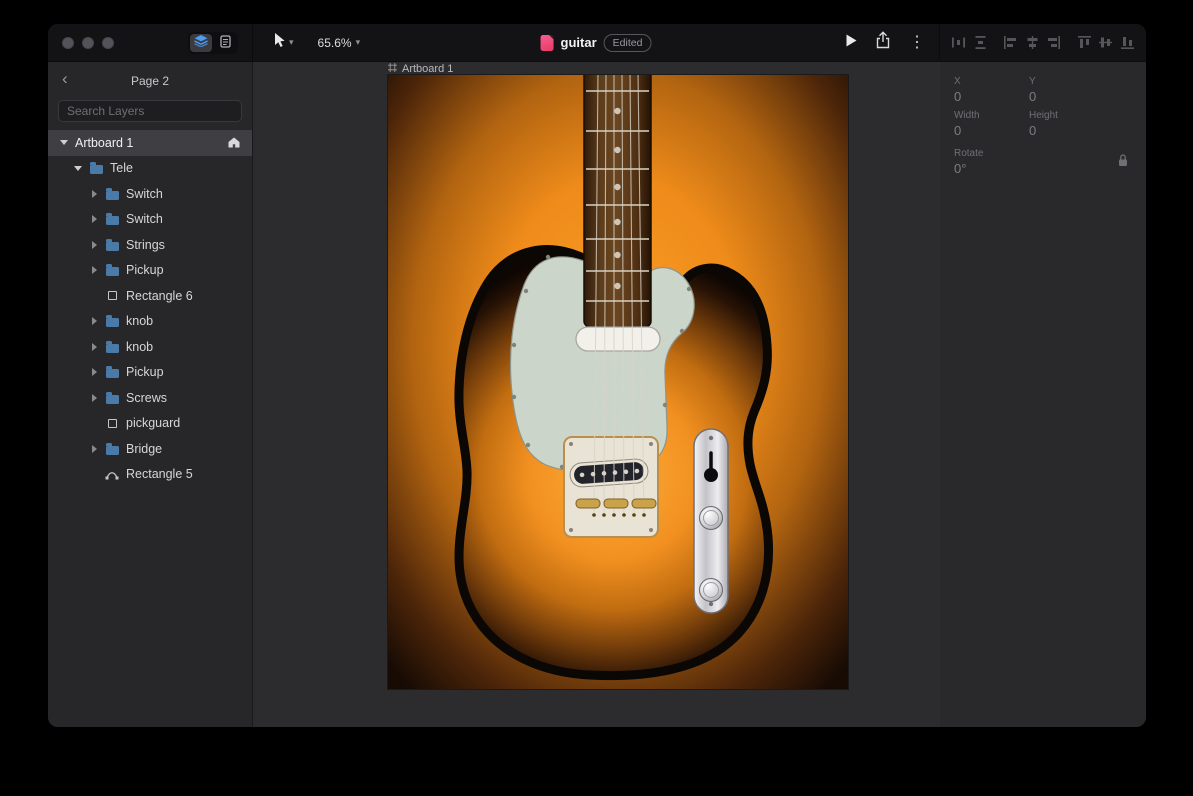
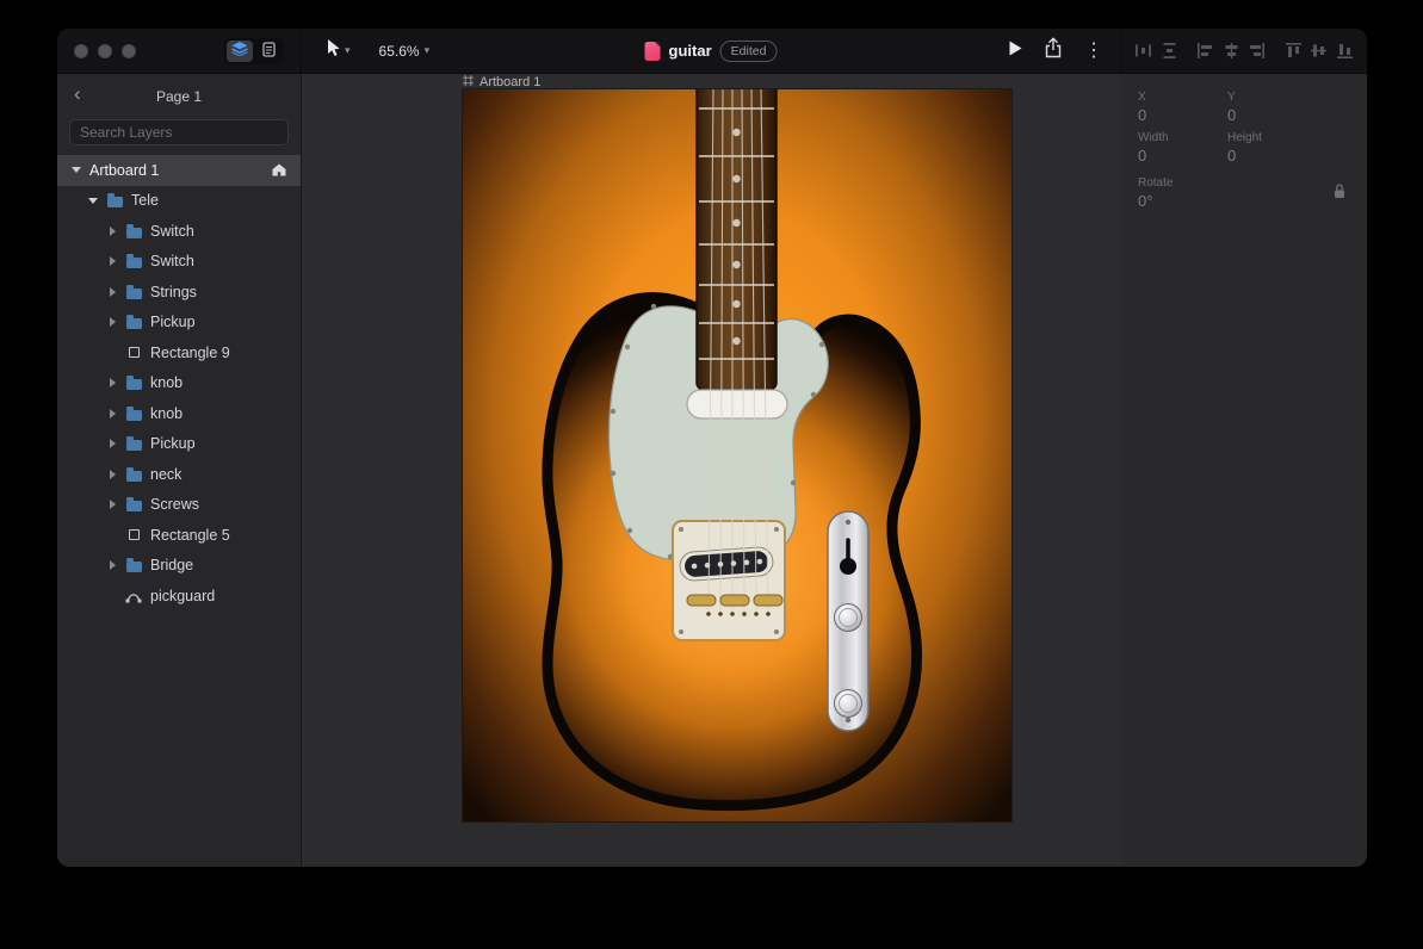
  ▾
  65.6%
  ▾
  guitar
  Edited
  ⋮
  ‹
- Page 2
+ Page 1
  Search Layers
  Artboard 1
  Tele
  Switch
  Switch
  Strings
  Pickup
- Rectangle 6
+ Rectangle 9
  knob
  knob
  Pickup
+ neck
  Screws
- pickguard
+ Rectangle 5
  Bridge
- Rectangle 5
+ pickguard
  Artboard 1
  X
  0
  Y
  0
  Width
  0
  Height
  0
  Rotate
  0°
